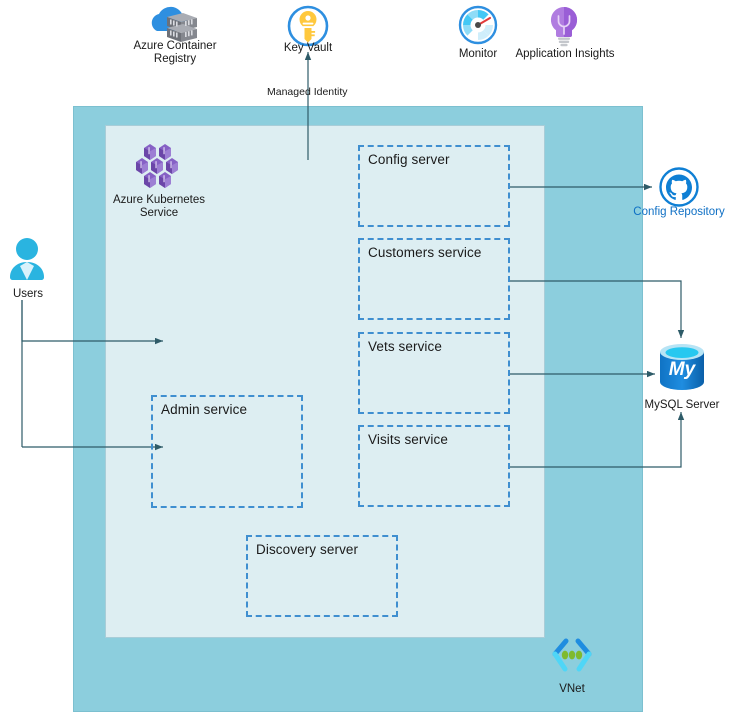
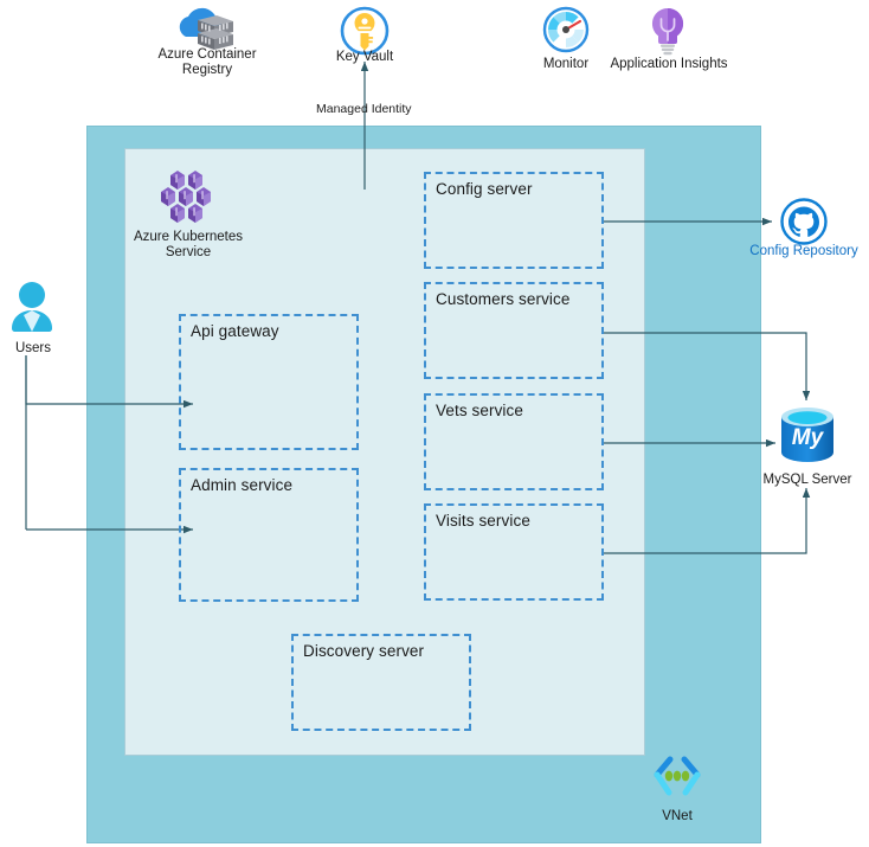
  Azure Container
  Registry
  Key Vault
  Monitor
  Application Insights
  Managed Identity
  Users
  Azure Kubernetes
  Service
+ Api gateway
  Admin service
  Config server
  Customers service
  Vets service
  Visits service
  Discovery server
  Config Repository
  My
  MySQL Server
  VNet
